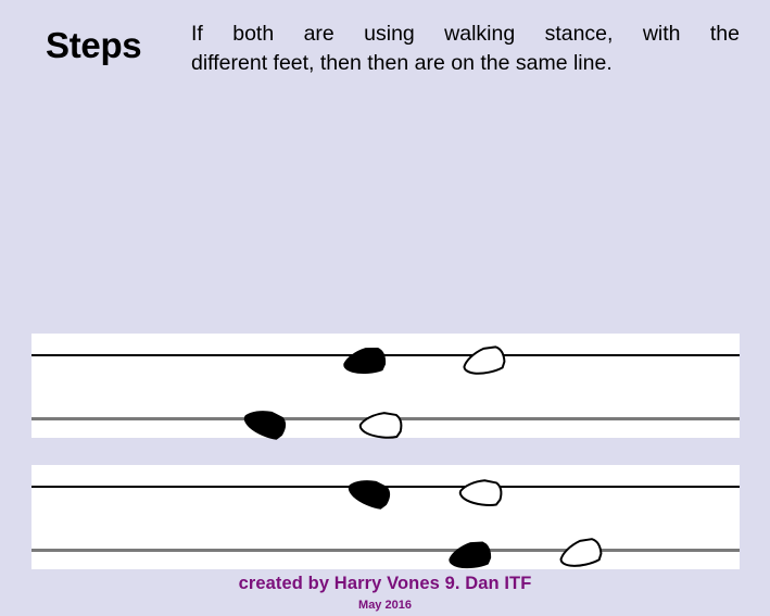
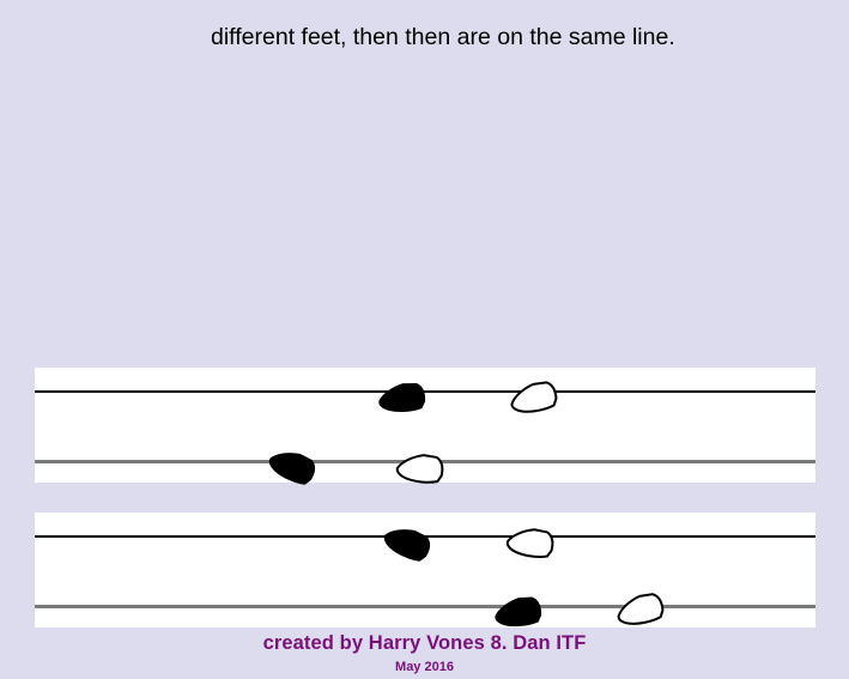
- Steps
- If both are using walking stance, with the
  different feet, then then are on the same line.
- created by Harry Vones 9. Dan ITF
+ created by Harry Vones 8. Dan ITF
  May 2016
